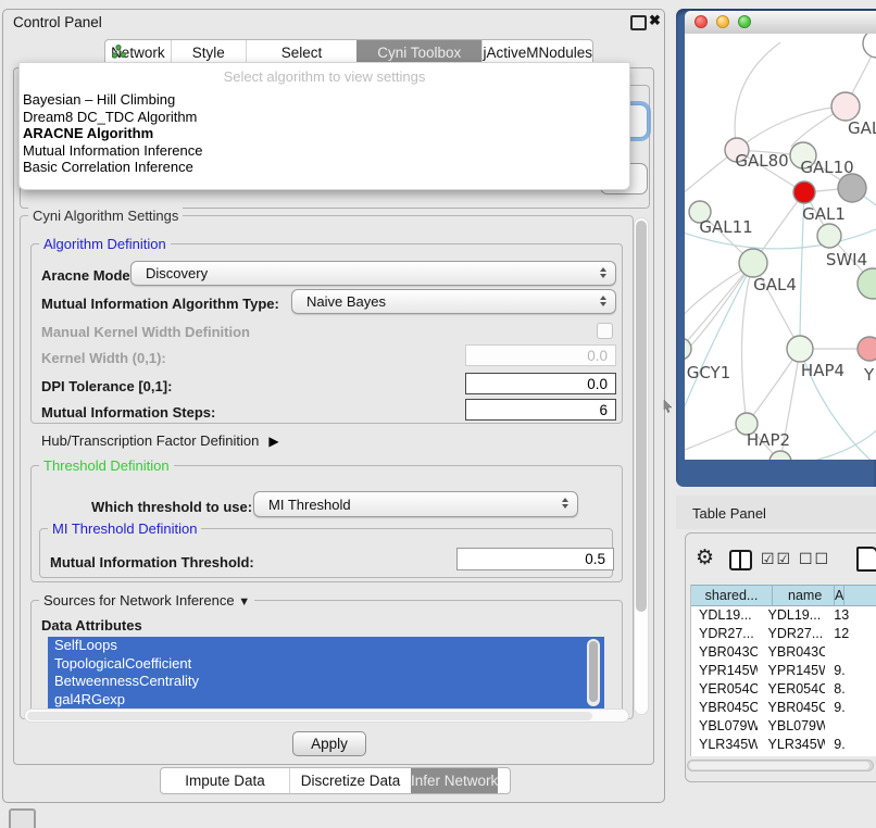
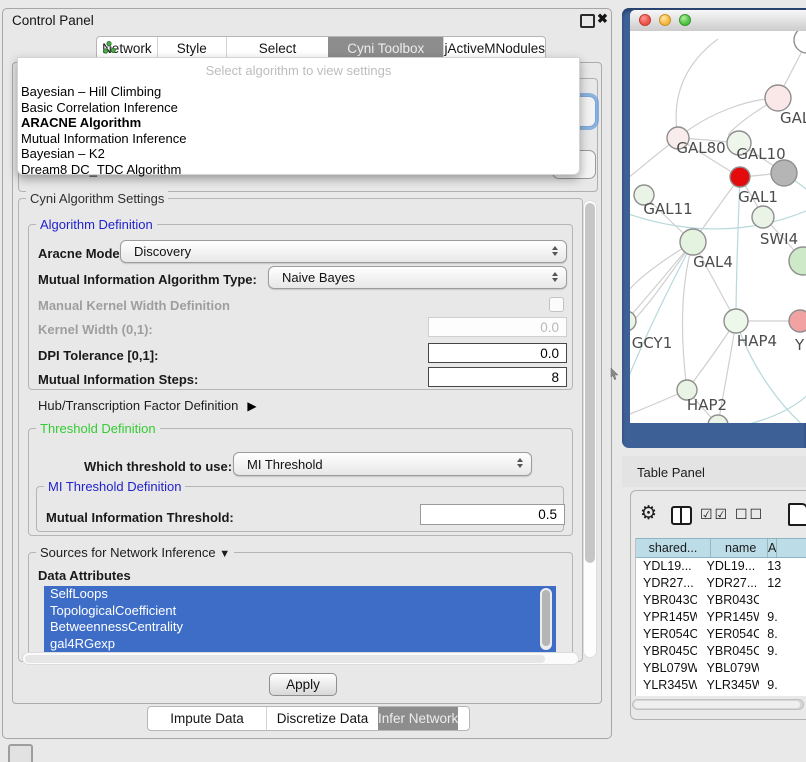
  Control Panel
  ✖
  etwork
  Style
  Select
  Cyni Toolbox
  jActiveMNodules
  Select algorithm to view settings
  Bayesian – Hill Climbing
- Dream8 DC_TDC Algorithm
+ Basic Correlation Inference
  ARACNE Algorithm
  Mutual Information Inference
+ Bayesian – K2
- Basic Correlation Inference
+ Dream8 DC_TDC Algorithm
  Cyni Algorithm Settings
  Algorithm Definition
  Aracne Mode
  Discovery
  Mutual Information Algorithm Type:
  Naive Bayes
  Manual Kernel Width Definition
  Kernel Width (0,1):
  0.0
  DPI Tolerance [0,1]:
  0.0
  Mutual Information Steps:
- 6
+ 8
  Hub/Transcription Factor Definition
  ▶
  Threshold Definition
  Which threshold to use:
  MI Threshold
  MI Threshold Definition
  Mutual Information Threshold:
  0.5
  Sources for Network Inference ▼
  Data Attributes
  SelfLoops
  TopologicalCoefficient
  BetweennessCentrality
  gal4RGexp
  Apply
  Impute Data
  Discretize Data
  Infer Network
  GAL80
  GAL10
  GAL1
  GAL11
  SWI4
  GAL4
  GCY1
  HAP4
  Y
  HAP2
  Table Panel
  ⚙
  ☑☑
  ☐☐
  shared...
  name
  A
  YDL19...
  YDL19...
  13
  YDR27...
  YDR27...
  12
  YBR043C
  YBR043C
  YPR145W
  YPR145W
  9.
  YER054C
  YER054C
  8.
  YBR045C
  YBR045C
  9.
  YBL079W
  YBL079W
  YLR345W
  YLR345W
  9.
